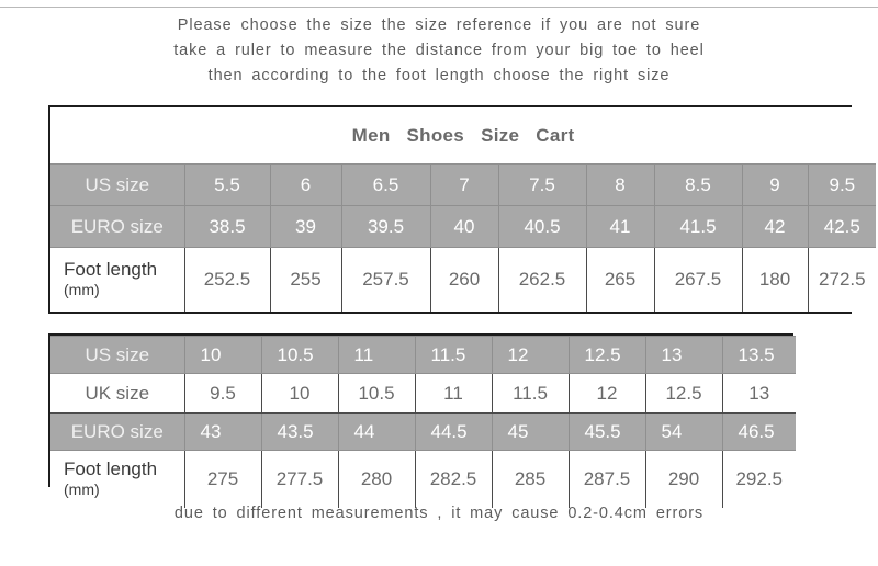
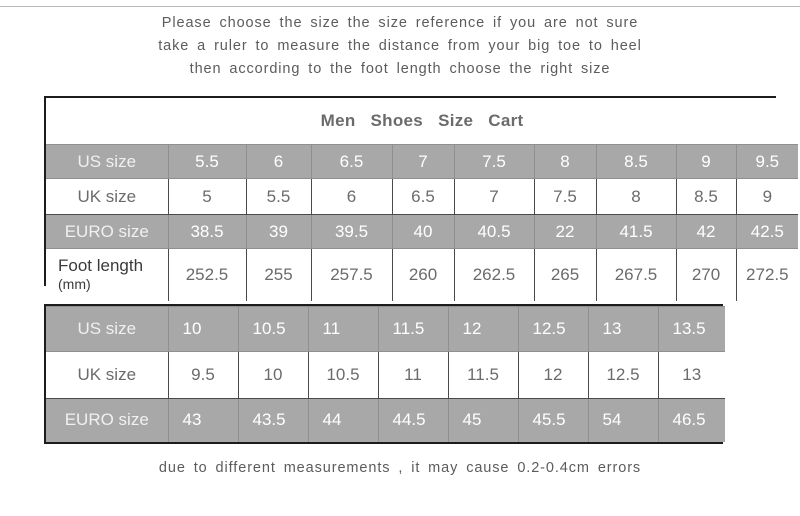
  Please choose the size the size reference if you are not sure
  take a ruler to measure the distance from your big toe to heel
  then according to the foot length choose the right size
  Men Shoes Size Cart
  US size	5.5	6	6.5	7	7.5	8	8.5	9	9.5
+ UK size	5	5.5	6	6.5	7	7.5	8	8.5	9
- EURO size	38.5	39	39.5	40	40.5	41	41.5	42	42.5
+ EURO size	38.5	39	39.5	40	40.5	22	41.5	42	42.5
- Foot length (mm)	252.5	255	257.5	260	262.5	265	267.5	180	272.5
+ Foot length (mm)	252.5	255	257.5	260	262.5	265	267.5	270	272.5
  US size	10	10.5	11	11.5	12	12.5	13	13.5
  UK size	9.5	10	10.5	11	11.5	12	12.5	13
  EURO size	43	43.5	44	44.5	45	45.5	54	46.5
- Foot length (mm)	275	277.5	280	282.5	285	287.5	290	292.5
  due to different measurements , it may cause 0.2-0.4cm errors
